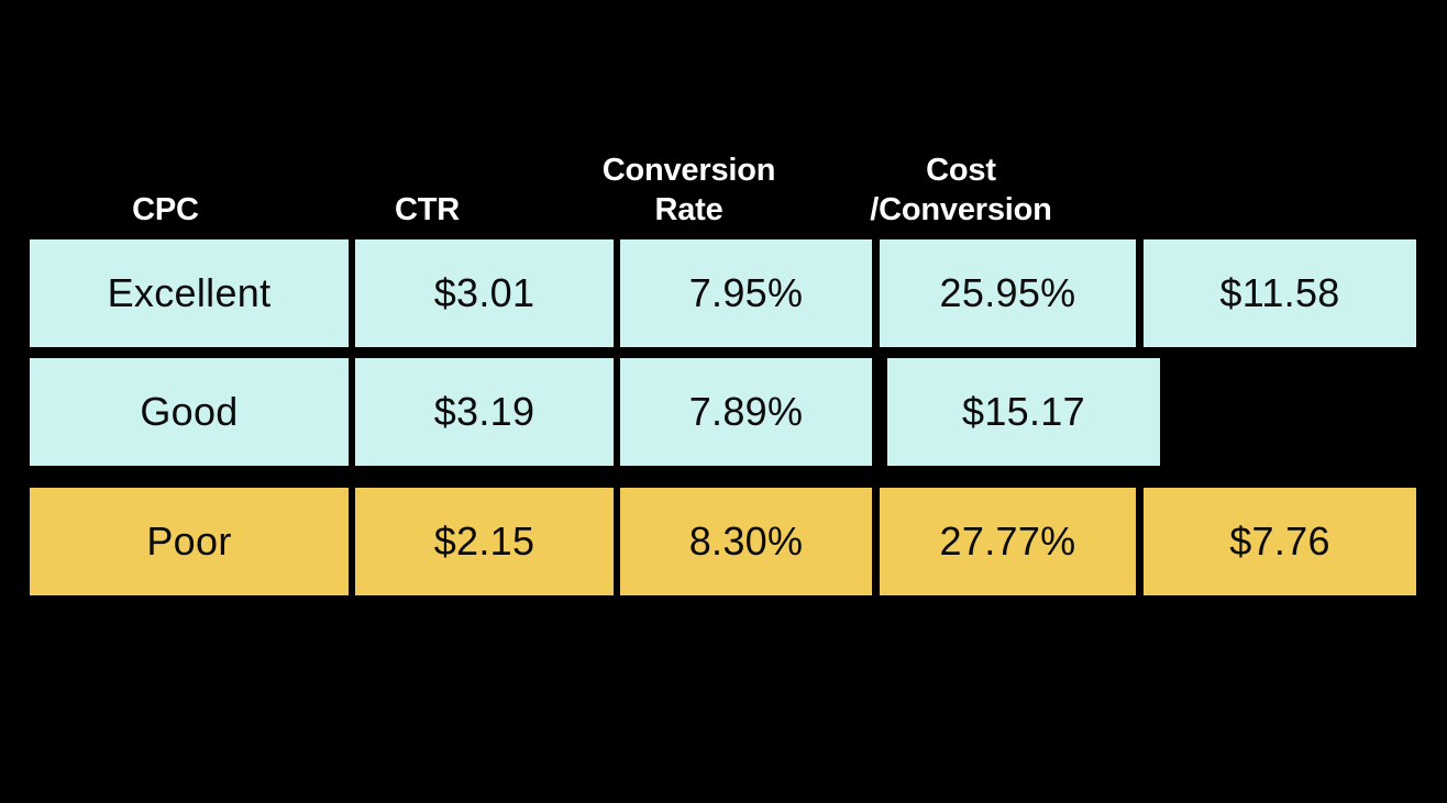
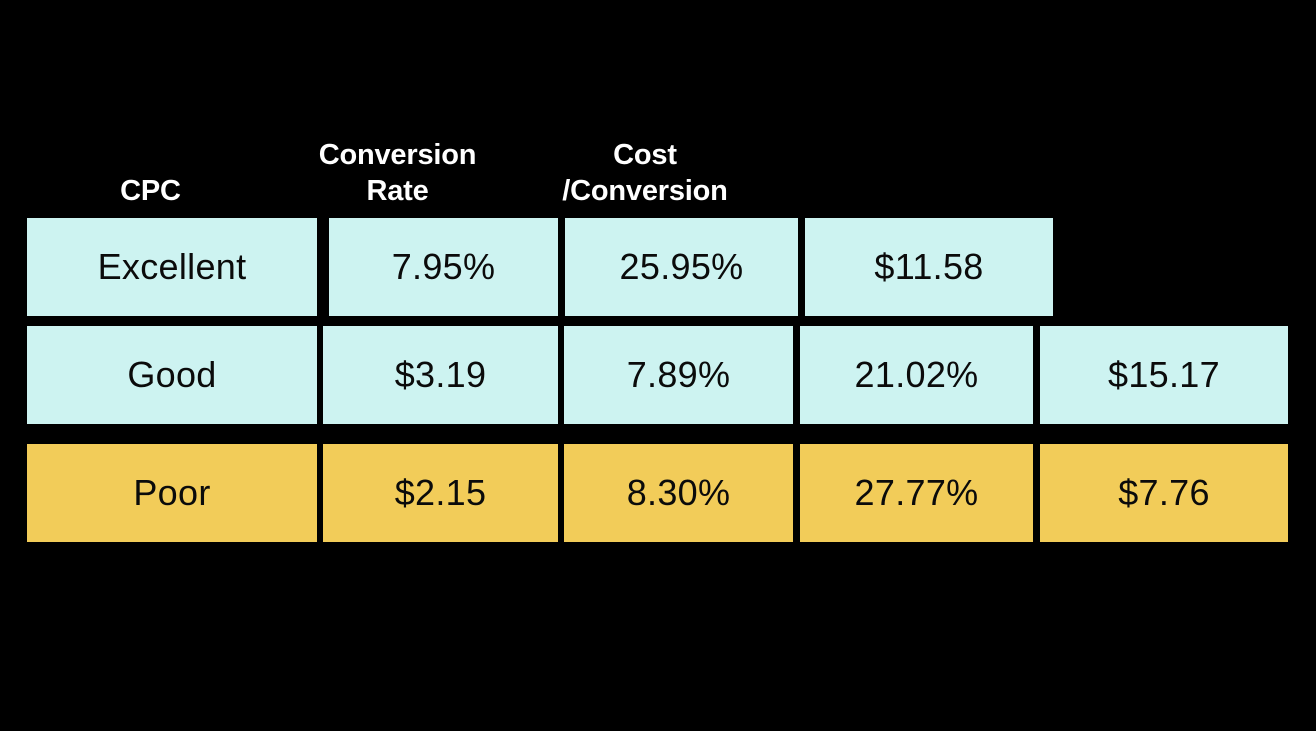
  CPC
- CTR
  Conversion
  Rate
  Cost
  /Conversion
  Excellent
- $3.01
  7.95%
  25.95%
  $11.58
  Good
  $3.19
  7.89%
+ 21.02%
  $15.17
  Poor
  $2.15
  8.30%
  27.77%
  $7.76
